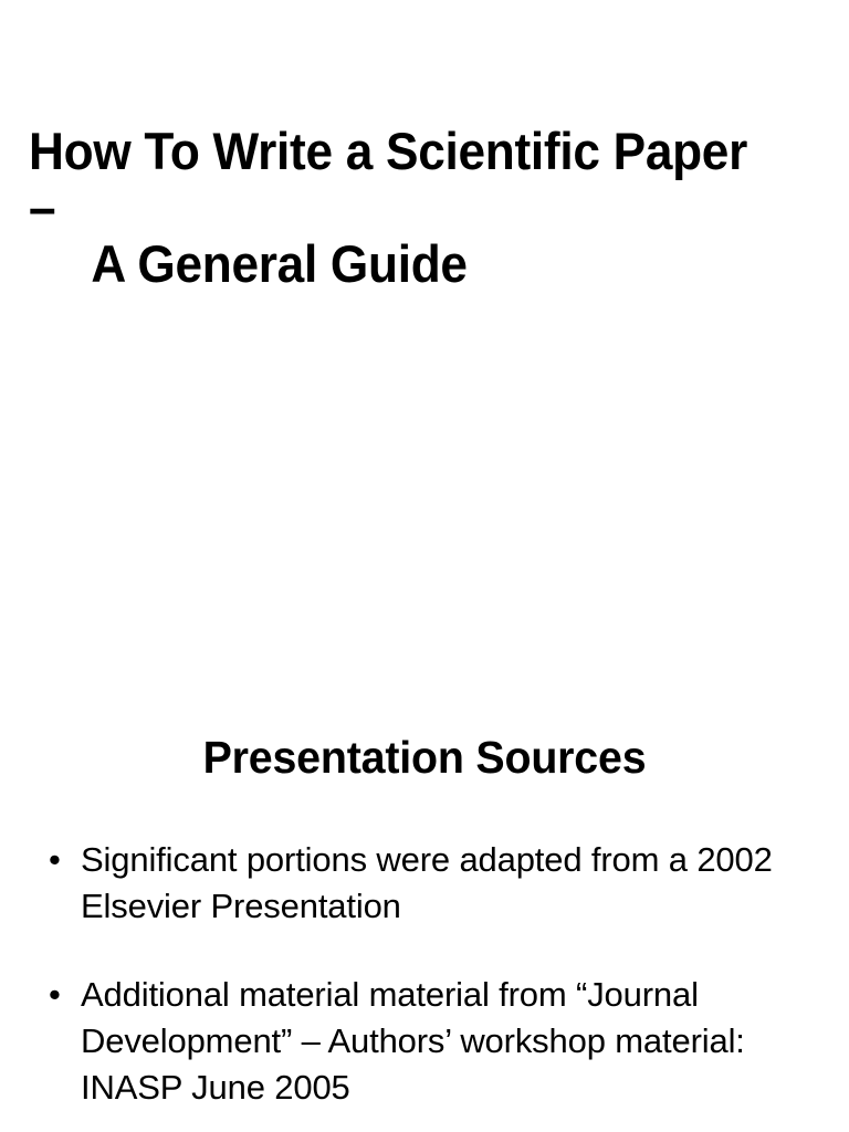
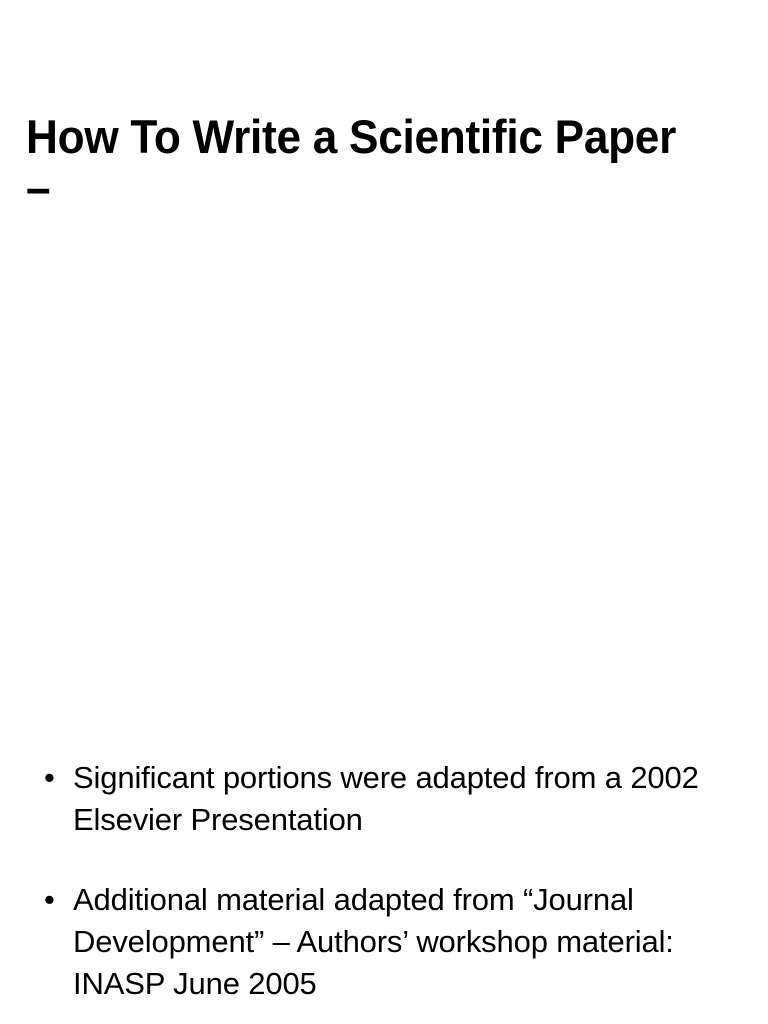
  How To Write a Scientific Paper –
- A General Guide
- Presentation Sources
  •
  Significant portions were adapted from a 2002 Elsevier Presentation
  •
- Additional material material from “Journal Development” – Authors’ workshop material: INASP June 2005
+ Additional material adapted from “Journal Development” – Authors’ workshop material: INASP June 2005
